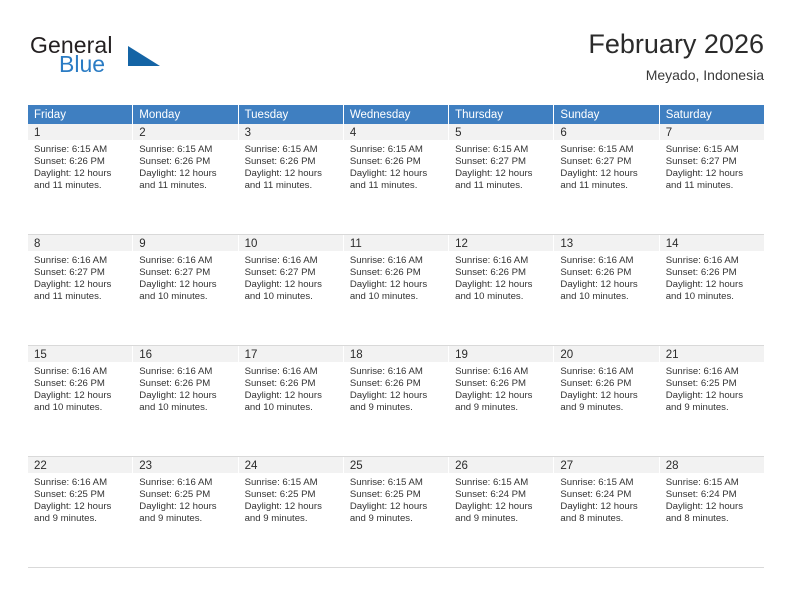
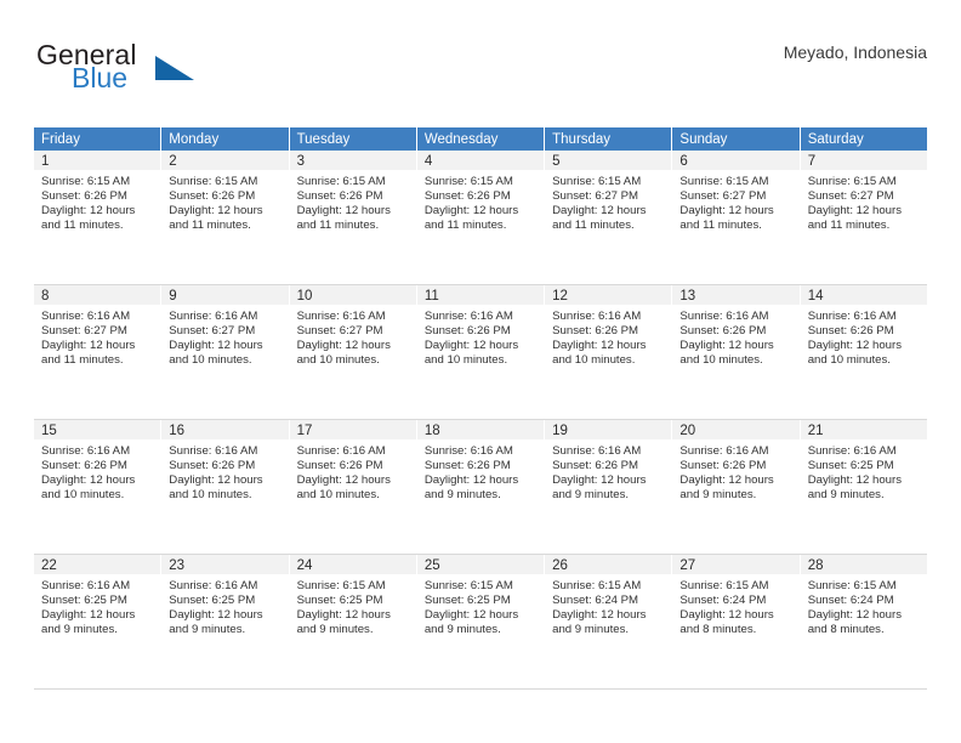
  General
  Blue
- February 2026
  Meyado, Indonesia
  Friday
  Monday
  Tuesday
  Wednesday
  Thursday
  Sunday
  Saturday
  1
  Sunrise: 6:15 AM
  Sunset: 6:26 PM
  Daylight: 12 hours and 11 minutes.
  2
  Sunrise: 6:15 AM
  Sunset: 6:26 PM
  Daylight: 12 hours and 11 minutes.
  3
  Sunrise: 6:15 AM
  Sunset: 6:26 PM
  Daylight: 12 hours and 11 minutes.
  4
  Sunrise: 6:15 AM
  Sunset: 6:26 PM
  Daylight: 12 hours and 11 minutes.
  5
  Sunrise: 6:15 AM
  Sunset: 6:27 PM
  Daylight: 12 hours and 11 minutes.
  6
  Sunrise: 6:15 AM
  Sunset: 6:27 PM
  Daylight: 12 hours and 11 minutes.
  7
  Sunrise: 6:15 AM
  Sunset: 6:27 PM
  Daylight: 12 hours and 11 minutes.
  8
  Sunrise: 6:16 AM
  Sunset: 6:27 PM
  Daylight: 12 hours and 11 minutes.
  9
  Sunrise: 6:16 AM
  Sunset: 6:27 PM
  Daylight: 12 hours and 10 minutes.
  10
  Sunrise: 6:16 AM
  Sunset: 6:27 PM
  Daylight: 12 hours and 10 minutes.
  11
  Sunrise: 6:16 AM
  Sunset: 6:26 PM
  Daylight: 12 hours and 10 minutes.
  12
  Sunrise: 6:16 AM
  Sunset: 6:26 PM
  Daylight: 12 hours and 10 minutes.
  13
  Sunrise: 6:16 AM
  Sunset: 6:26 PM
  Daylight: 12 hours and 10 minutes.
  14
  Sunrise: 6:16 AM
  Sunset: 6:26 PM
  Daylight: 12 hours and 10 minutes.
  15
  Sunrise: 6:16 AM
  Sunset: 6:26 PM
  Daylight: 12 hours and 10 minutes.
  16
  Sunrise: 6:16 AM
  Sunset: 6:26 PM
  Daylight: 12 hours and 10 minutes.
  17
  Sunrise: 6:16 AM
  Sunset: 6:26 PM
  Daylight: 12 hours and 10 minutes.
  18
  Sunrise: 6:16 AM
  Sunset: 6:26 PM
  Daylight: 12 hours and 9 minutes.
  19
  Sunrise: 6:16 AM
  Sunset: 6:26 PM
  Daylight: 12 hours and 9 minutes.
  20
  Sunrise: 6:16 AM
  Sunset: 6:26 PM
  Daylight: 12 hours and 9 minutes.
  21
  Sunrise: 6:16 AM
  Sunset: 6:25 PM
  Daylight: 12 hours and 9 minutes.
  22
  Sunrise: 6:16 AM
  Sunset: 6:25 PM
  Daylight: 12 hours and 9 minutes.
  23
  Sunrise: 6:16 AM
  Sunset: 6:25 PM
  Daylight: 12 hours and 9 minutes.
  24
  Sunrise: 6:15 AM
  Sunset: 6:25 PM
  Daylight: 12 hours and 9 minutes.
  25
  Sunrise: 6:15 AM
  Sunset: 6:25 PM
  Daylight: 12 hours and 9 minutes.
  26
  Sunrise: 6:15 AM
  Sunset: 6:24 PM
  Daylight: 12 hours and 9 minutes.
  27
  Sunrise: 6:15 AM
  Sunset: 6:24 PM
  Daylight: 12 hours and 8 minutes.
  28
  Sunrise: 6:15 AM
  Sunset: 6:24 PM
  Daylight: 12 hours and 8 minutes.
